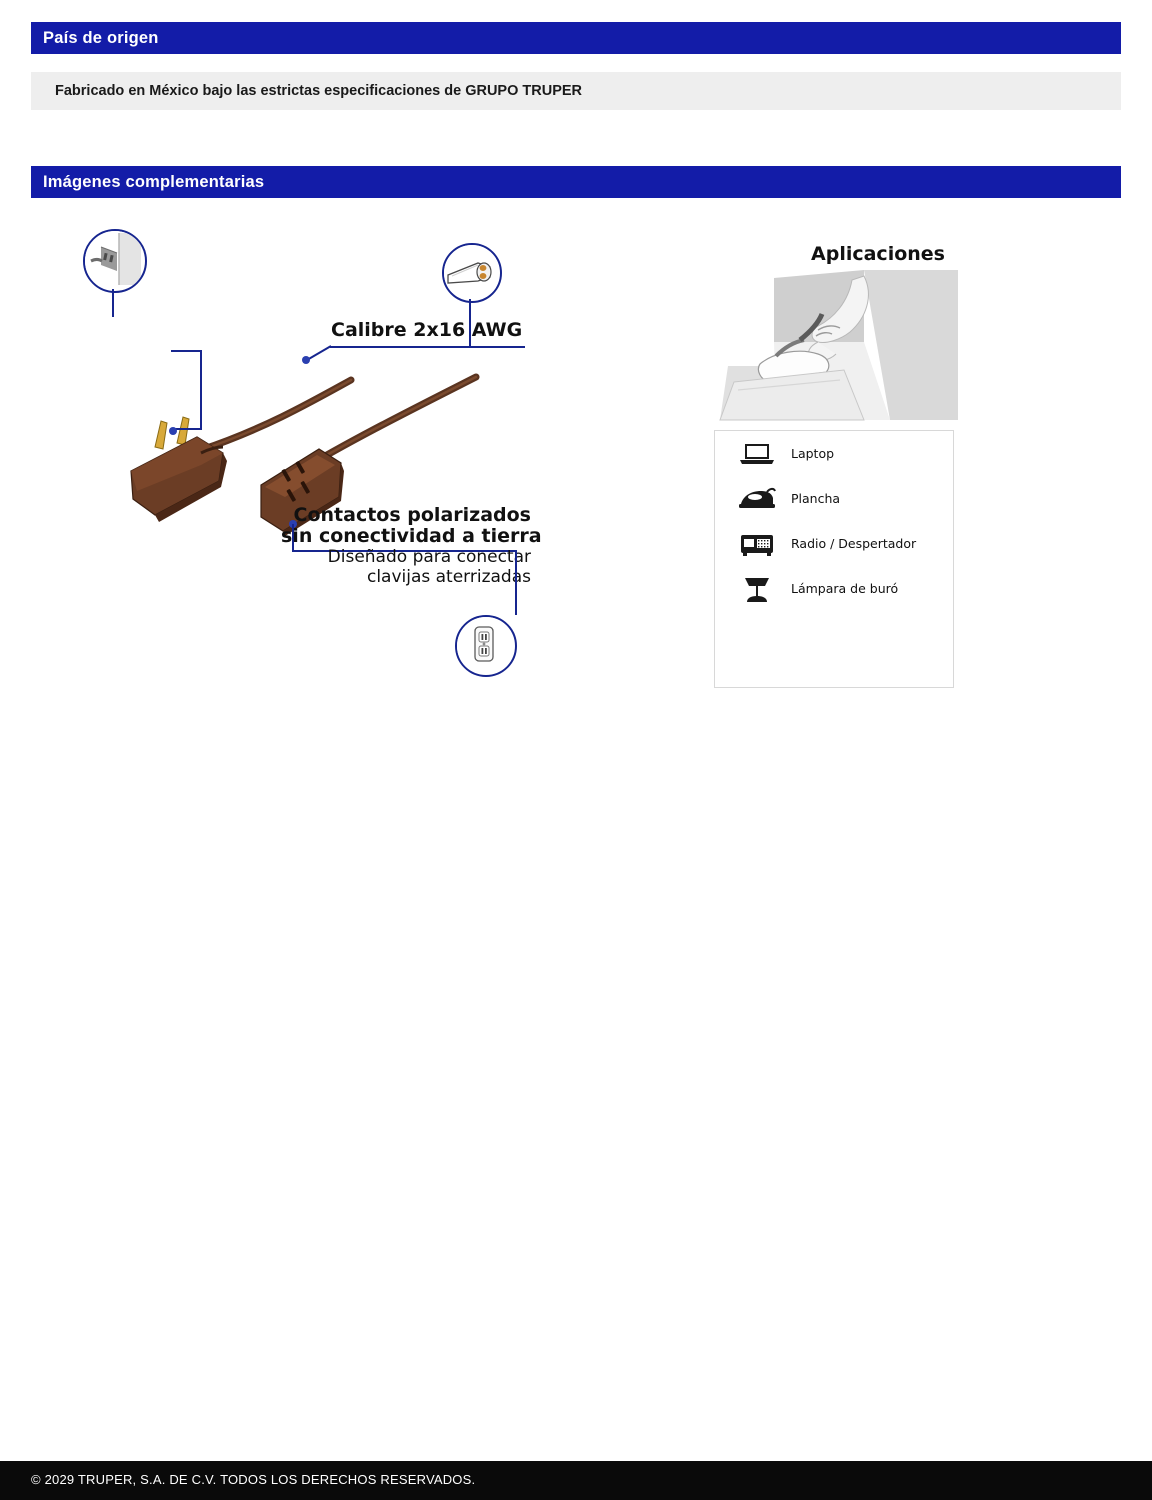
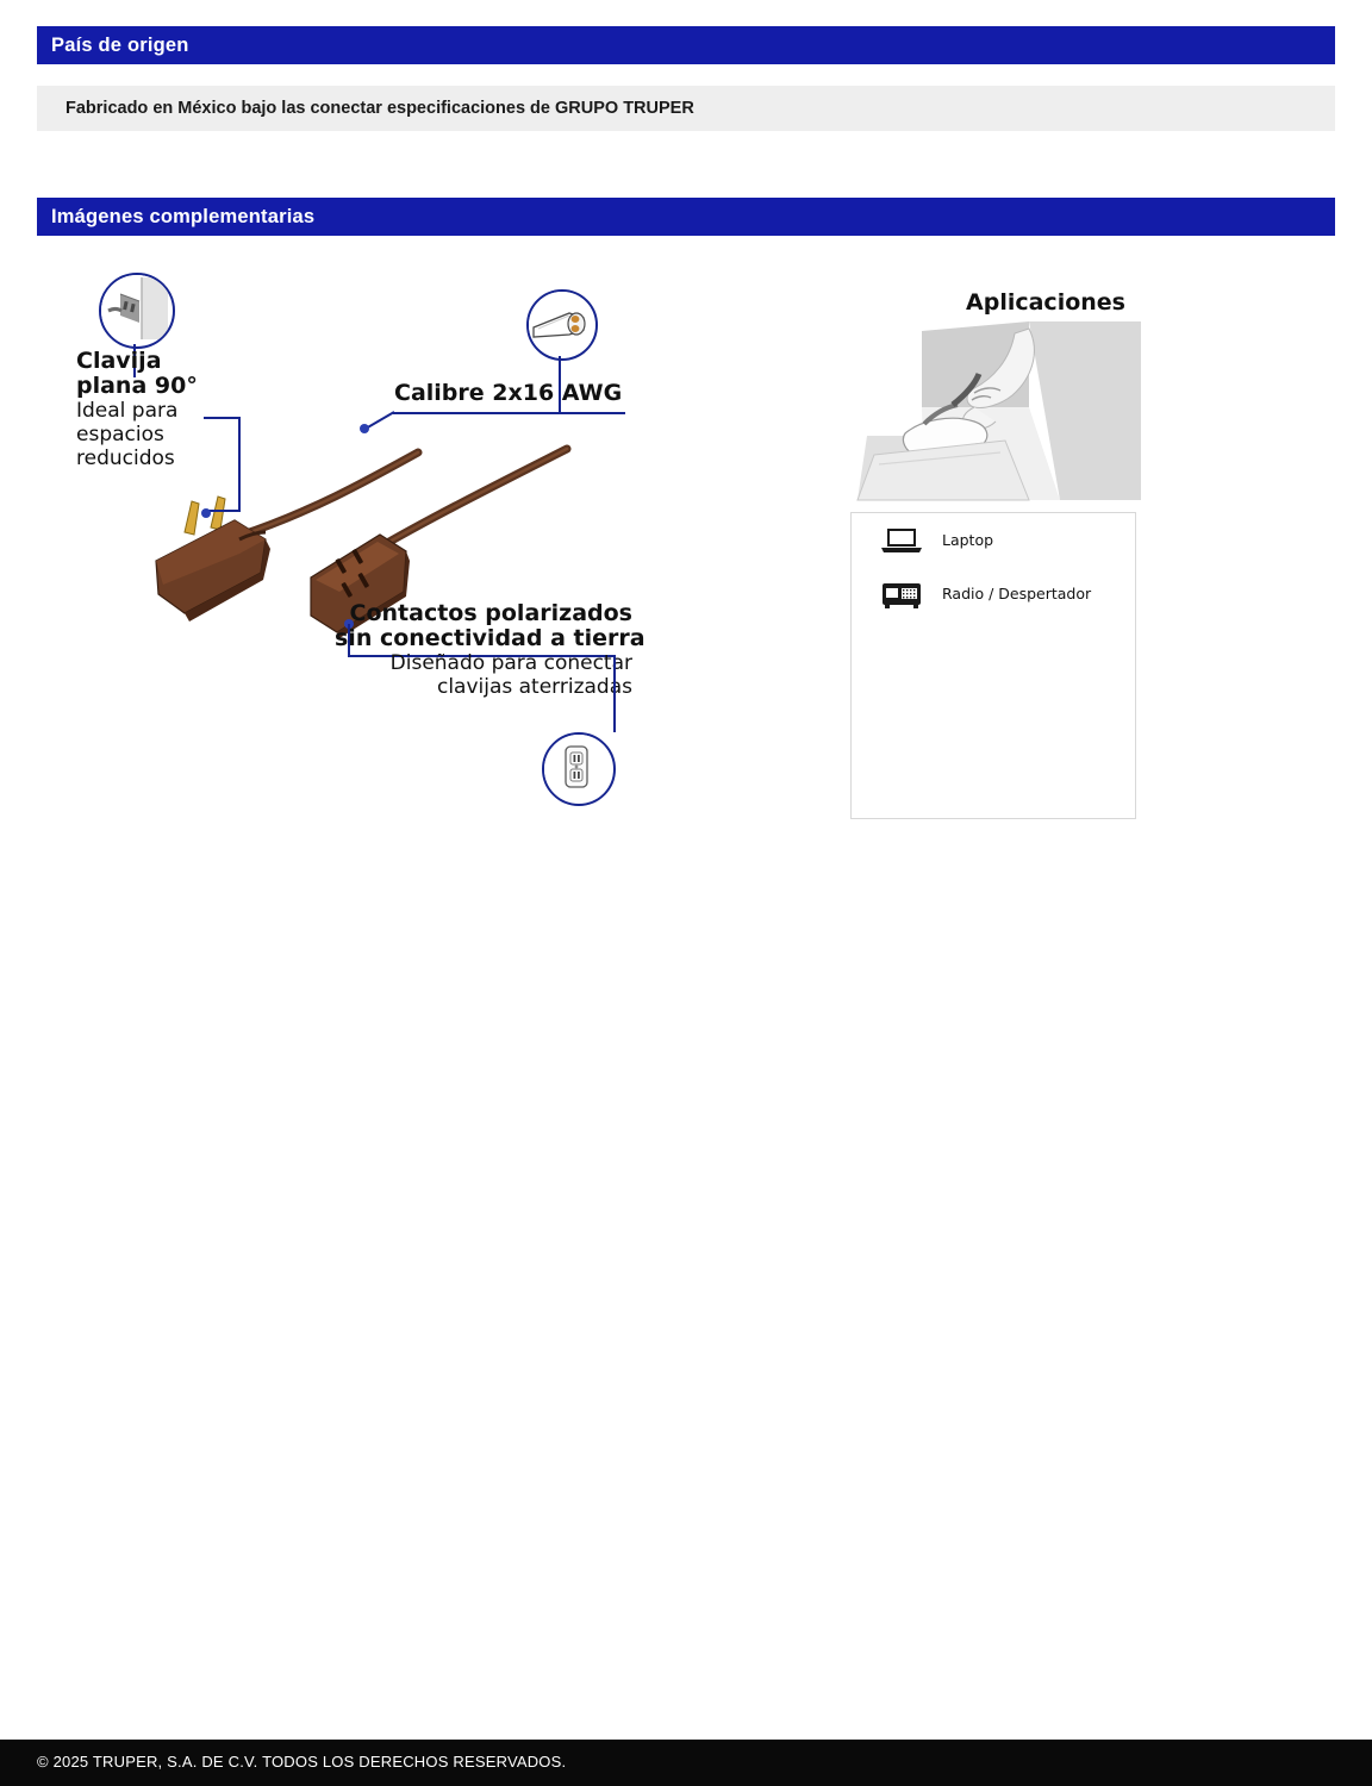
  País de origen
- Fabricado en México bajo las estrictas especificaciones de GRUPO TRUPER
+ Fabricado en México bajo las conectar especificaciones de GRUPO TRUPER
  Imágenes complementarias
+ Clavija
+ plana 90°
+ Ideal para
+ espacios
+ reducidos
  Calibre 2x16 AWG
  Contactos polarizados
  sin conectividad a tierra
  Diseñado para conectar
  clavijas aterrizads
  Aplicaciones
  Laptop
- Plancha
  Radio / Despertador
- Lámpara de buró
- © 2029 TRUPER, S.A. DE C.V. TODOS LOS DERECHOS RESERVADOS.
+ © 2025 TRUPER, S.A. DE C.V. TODOS LOS DERECHOS RESERVADOS.
